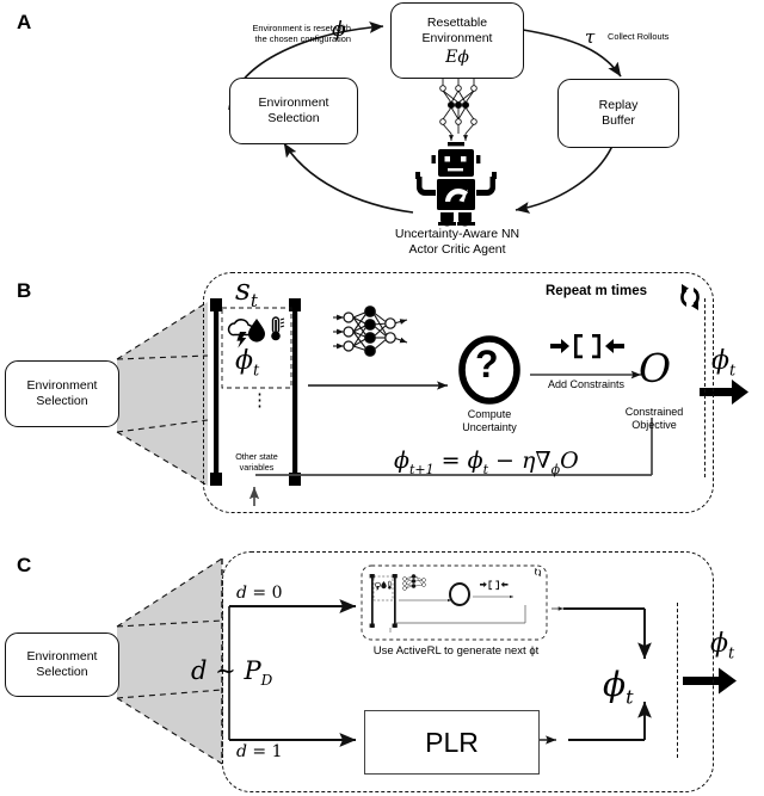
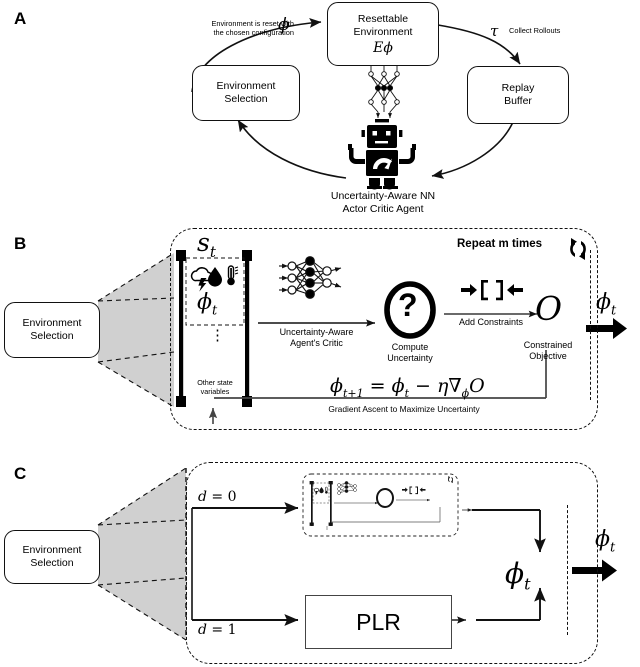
  A
  Resettable
  Environment
  Eϕ
  Environment
  Selection
  Replay
  Buffer
  Environment is reset with
  the chosen configuration
  ϕ
  τ
  Collect Rollouts
  Uncertainty-Aware NN
  Actor Critic Agent
  B
  Environment
  Selection
  st
  ϕt
  ⋮
  Other state variables
+ Uncertainty-Aware
+ Agent's Critic
  ?
  Compute
  Uncertainty
  Add Constraints
  O
  Constrained
  Objective
  Repeat m times
  ϕt+1 = ϕt − η∇ϕO
+ Gradient Ascent to Maximize Uncertainty
  ϕt
  C
  Environment
  Selection
  d = 0
  d = 1
- d ∼ PD
- Use ActiveRL to generate next ϕt
  PLR
  ϕt
  ϕt
